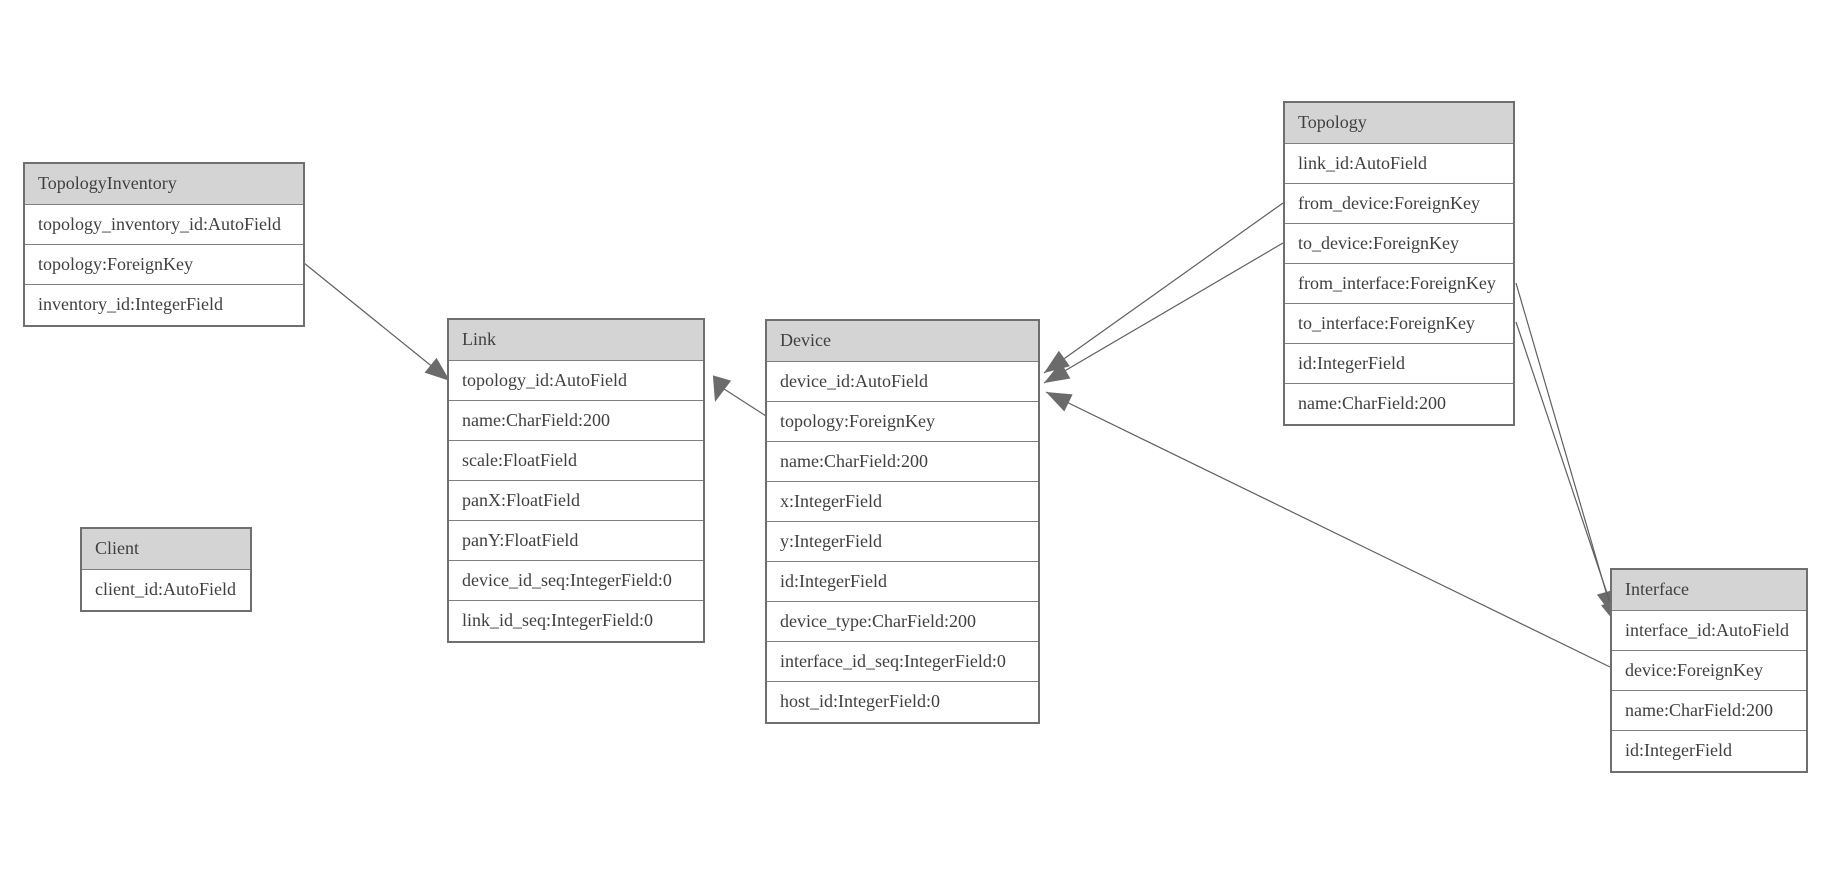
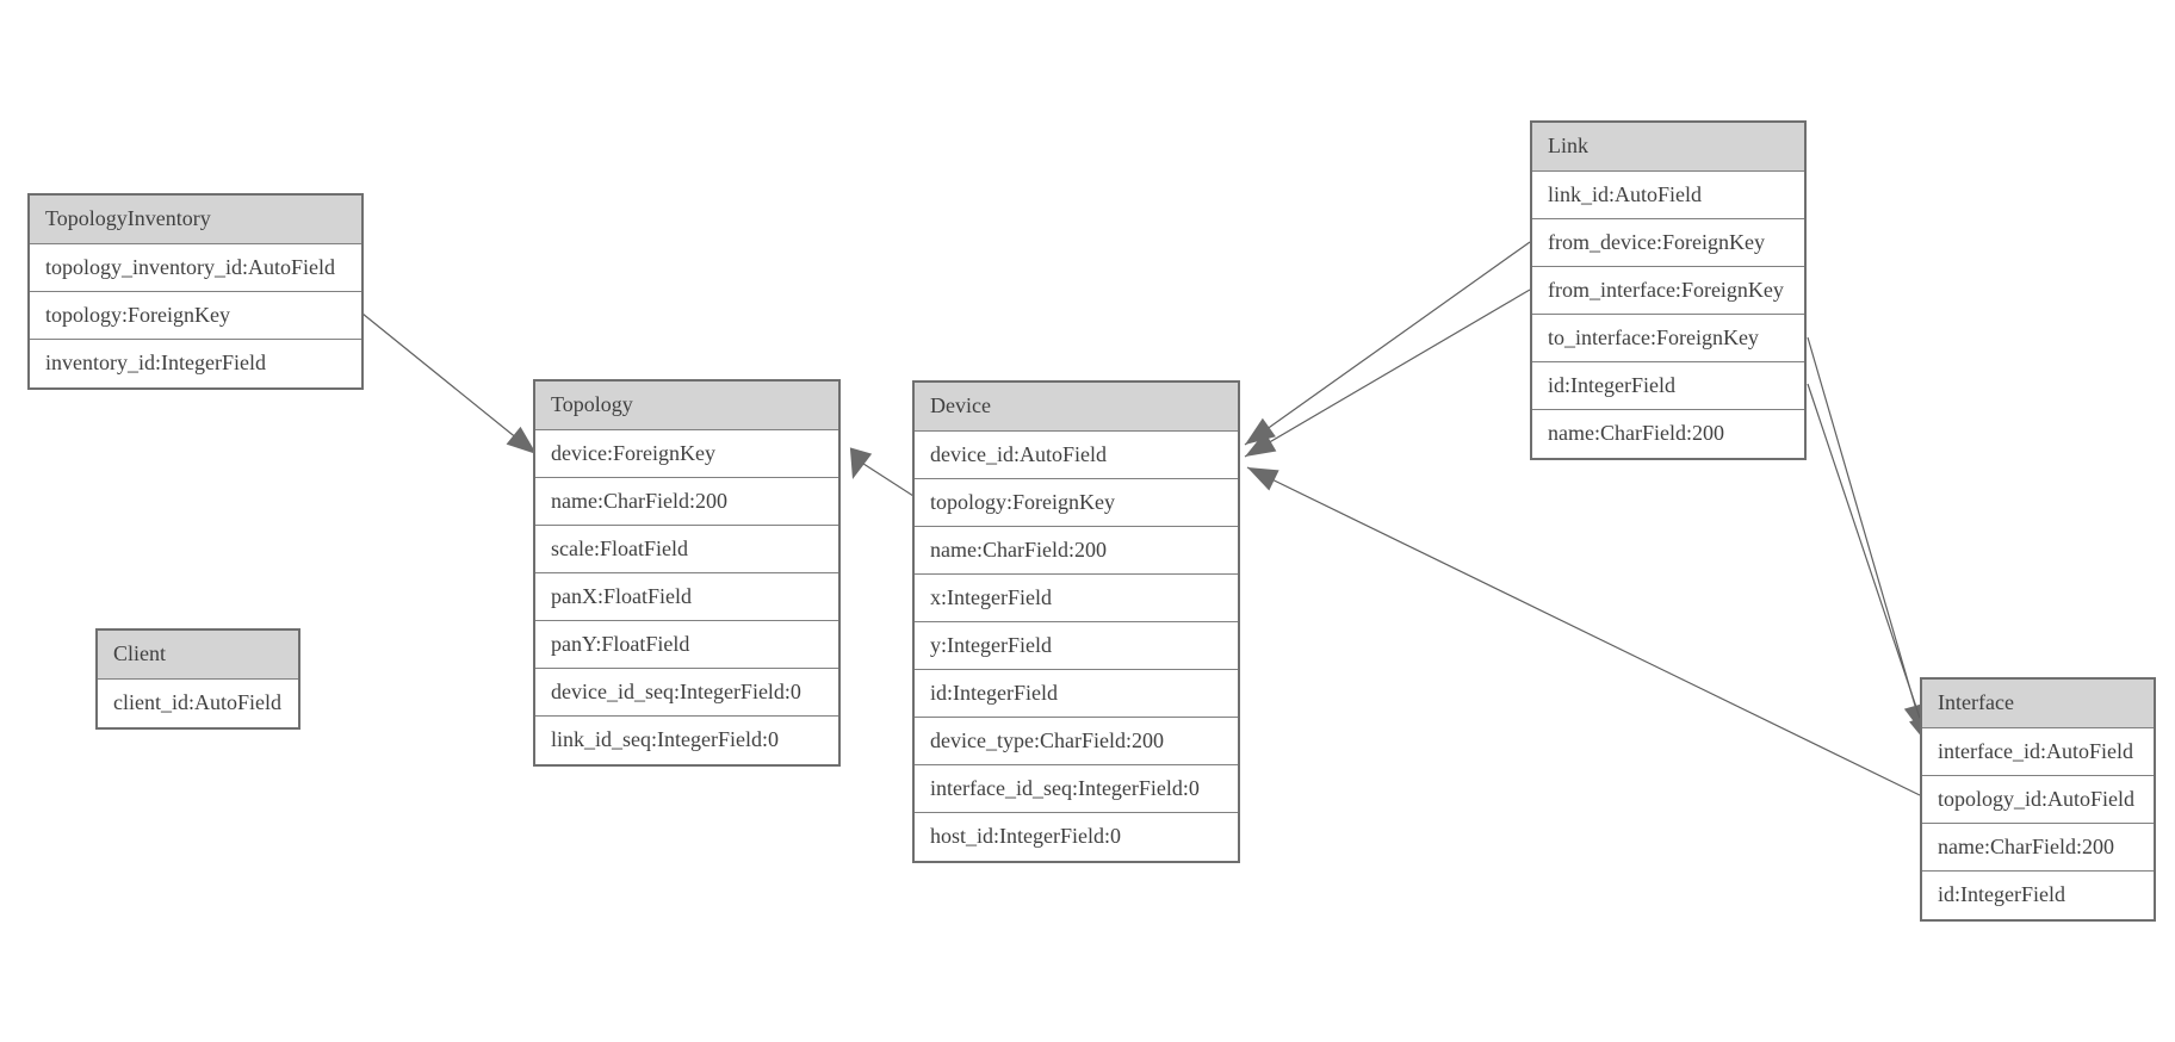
  TopologyInventory
  topology_inventory_id:AutoField
  topology:ForeignKey
  inventory_id:IntegerField
- Link
+ Topology
- topology_id:AutoField
+ device:ForeignKey
  name:CharField:200
  scale:FloatField
  panX:FloatField
  panY:FloatField
  device_id_seq:IntegerField:0
  link_id_seq:IntegerField:0
  Client
  client_id:AutoField
  Device
  device_id:AutoField
  topology:ForeignKey
  name:CharField:200
  x:IntegerField
  y:IntegerField
  id:IntegerField
  device_type:CharField:200
  interface_id_seq:IntegerField:0
  host_id:IntegerField:0
- Topology
+ Link
  link_id:AutoField
  from_device:ForeignKey
- to_device:ForeignKey
  from_interface:ForeignKey
  to_interface:ForeignKey
  id:IntegerField
  name:CharField:200
  Interface
  interface_id:AutoField
- device:ForeignKey
+ topology_id:AutoField
  name:CharField:200
  id:IntegerField
